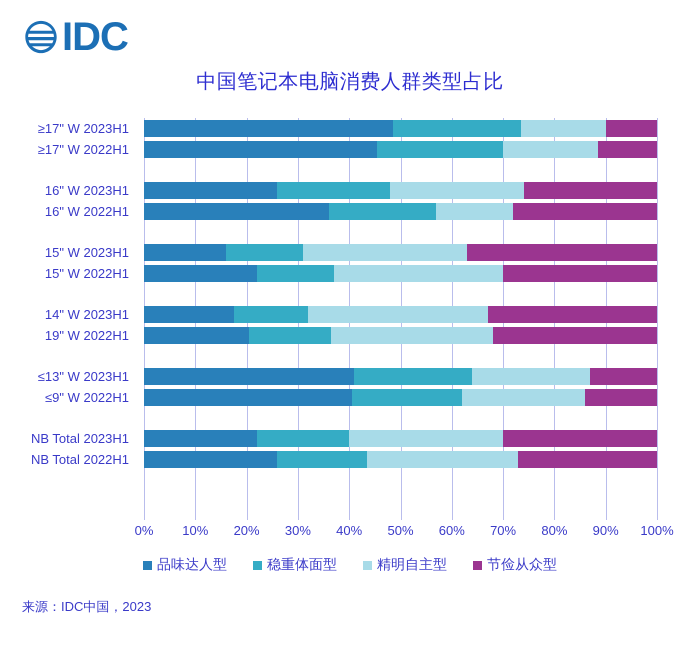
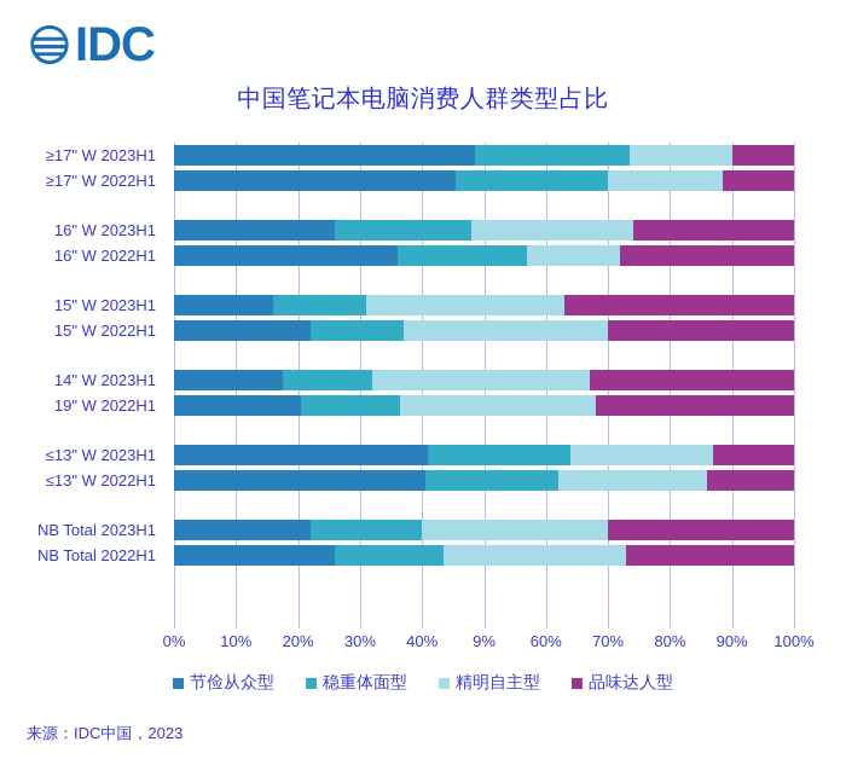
  IDC
  中国笔记本电脑消费人群类型占比
  ≥17" W 2023H1
  ≥17" W 2022H1
  16" W 2023H1
  16" W 2022H1
  15" W 2023H1
  15" W 2022H1
  14" W 2023H1
  19" W 2022H1
  ≤13" W 2023H1
- ≤9" W 2022H1
+ ≤13" W 2022H1
  NB Total 2023H1
  NB Total 2022H1
  0%
  10%
  20%
  30%
  40%
- 50%
+ 9%
  60%
  70%
  80%
  90%
  100%
- 品味达人型
+ 节俭从众型
  稳重体面型
  精明自主型
- 节俭从众型
+ 品味达人型
  来源：IDC中国，2023
